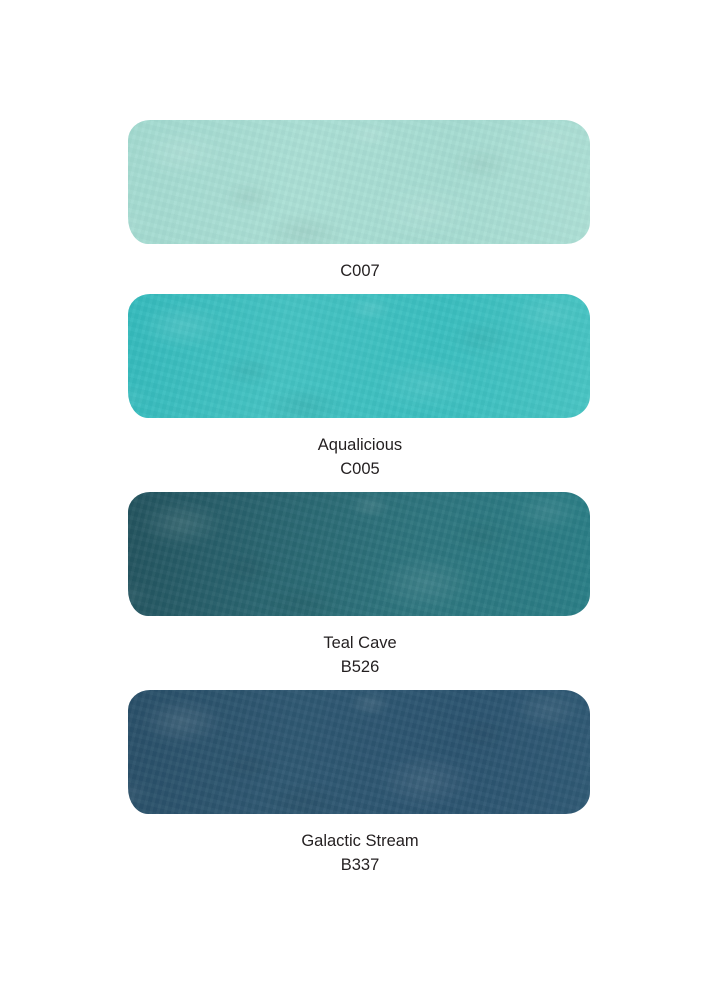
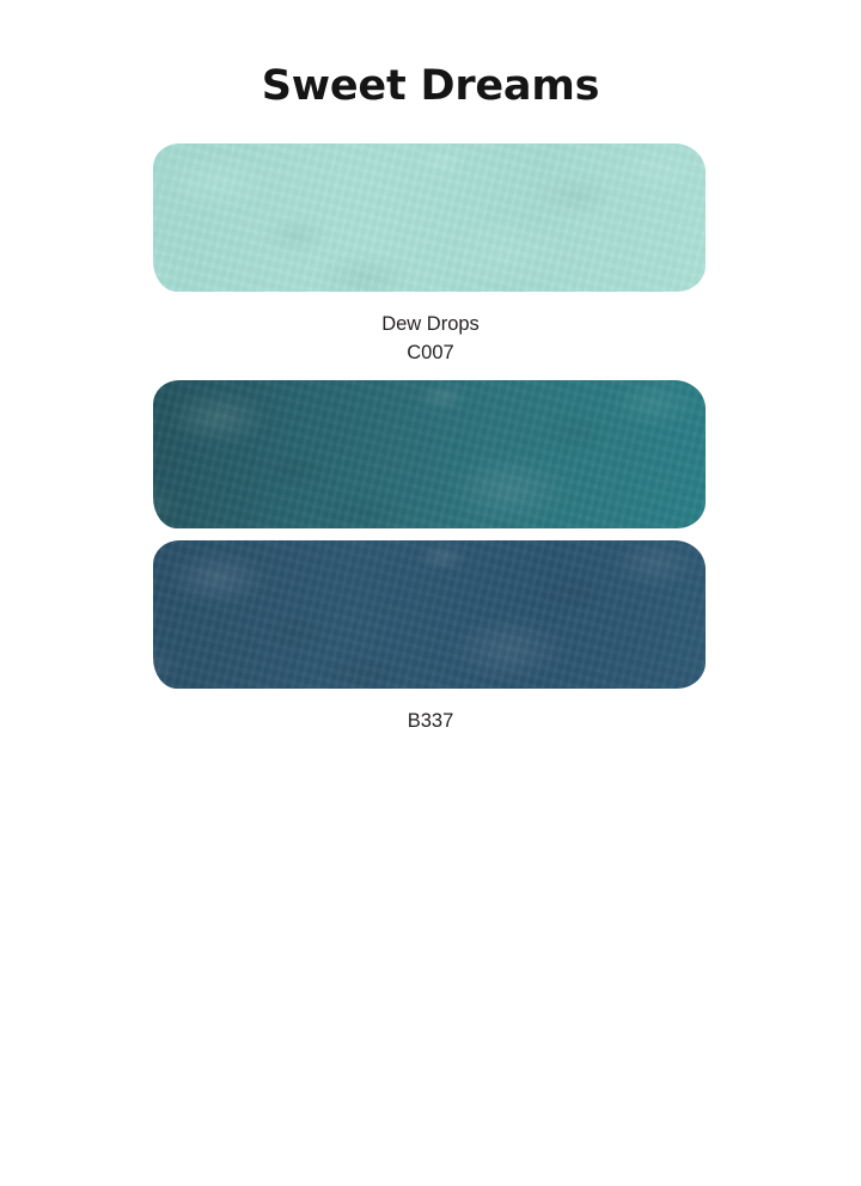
+ Sweet Dreams
+ Dew Drops
  C007
- Aqualicious
- C005
- Teal Cave
- B526
- Galactic Stream
  B337
